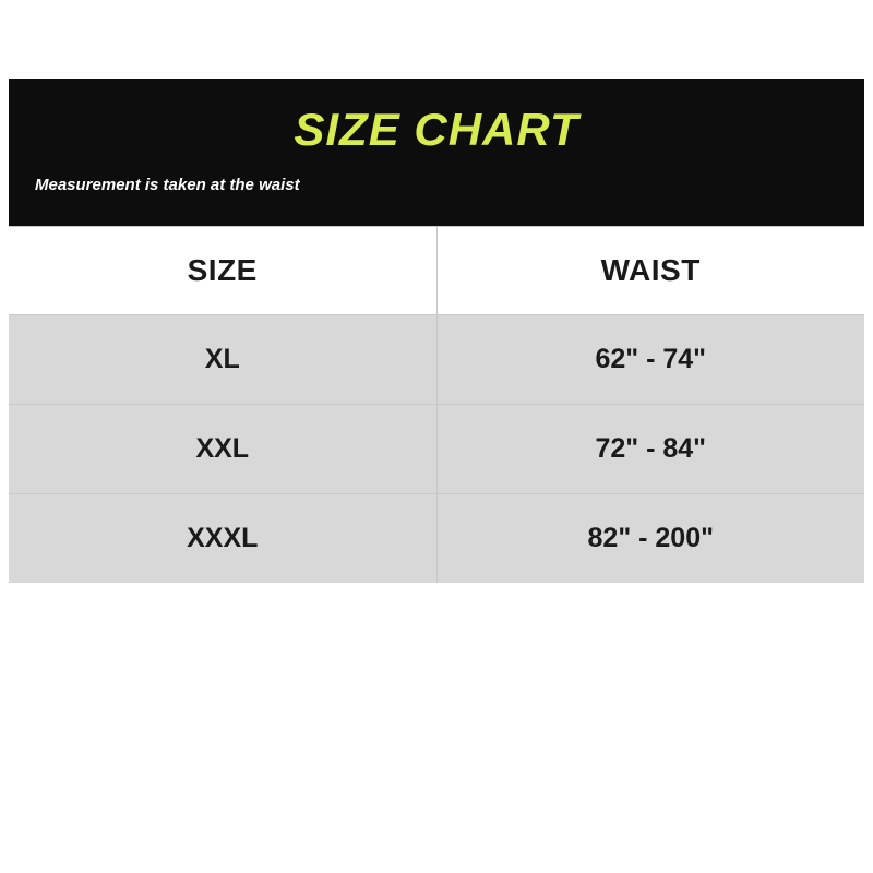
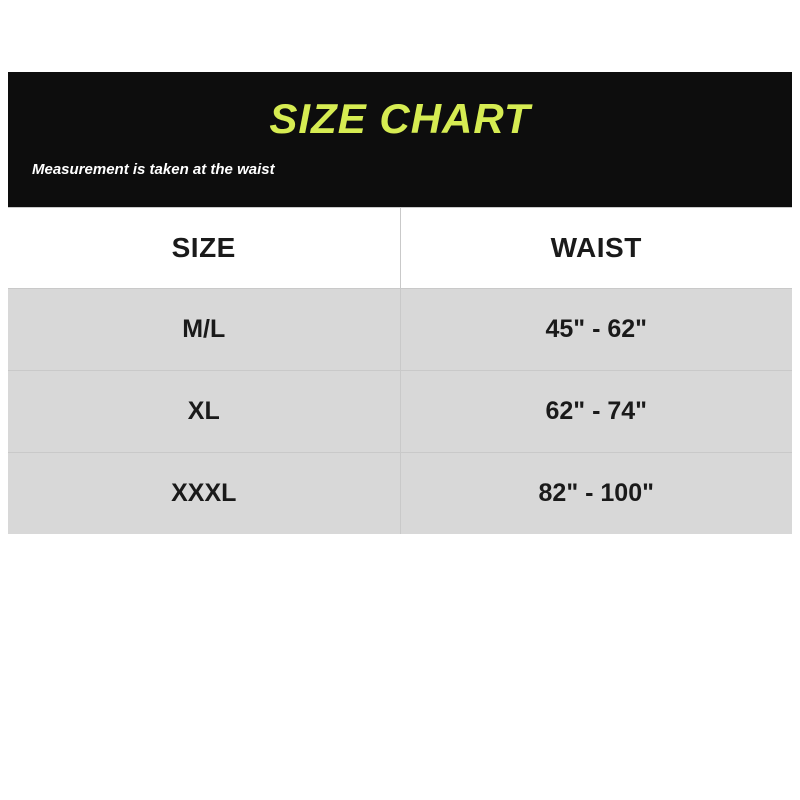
  SIZE CHART
  Measurement is taken at the waist
  SIZE	WAIST
+ M/L	45" - 62"
  XL	62" - 74"
- XXL	72" - 84"
- XXXL	82" - 200"
+ XXXL	82" - 100"
